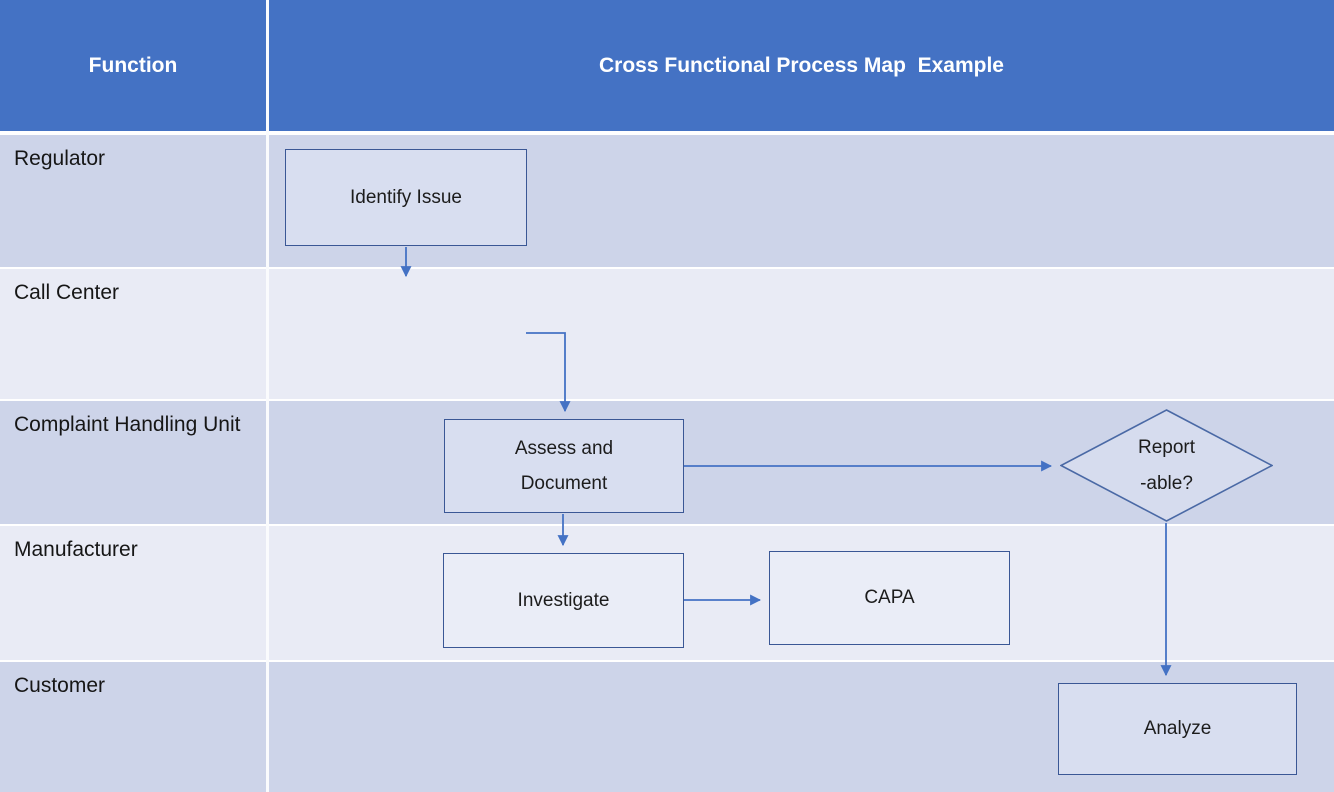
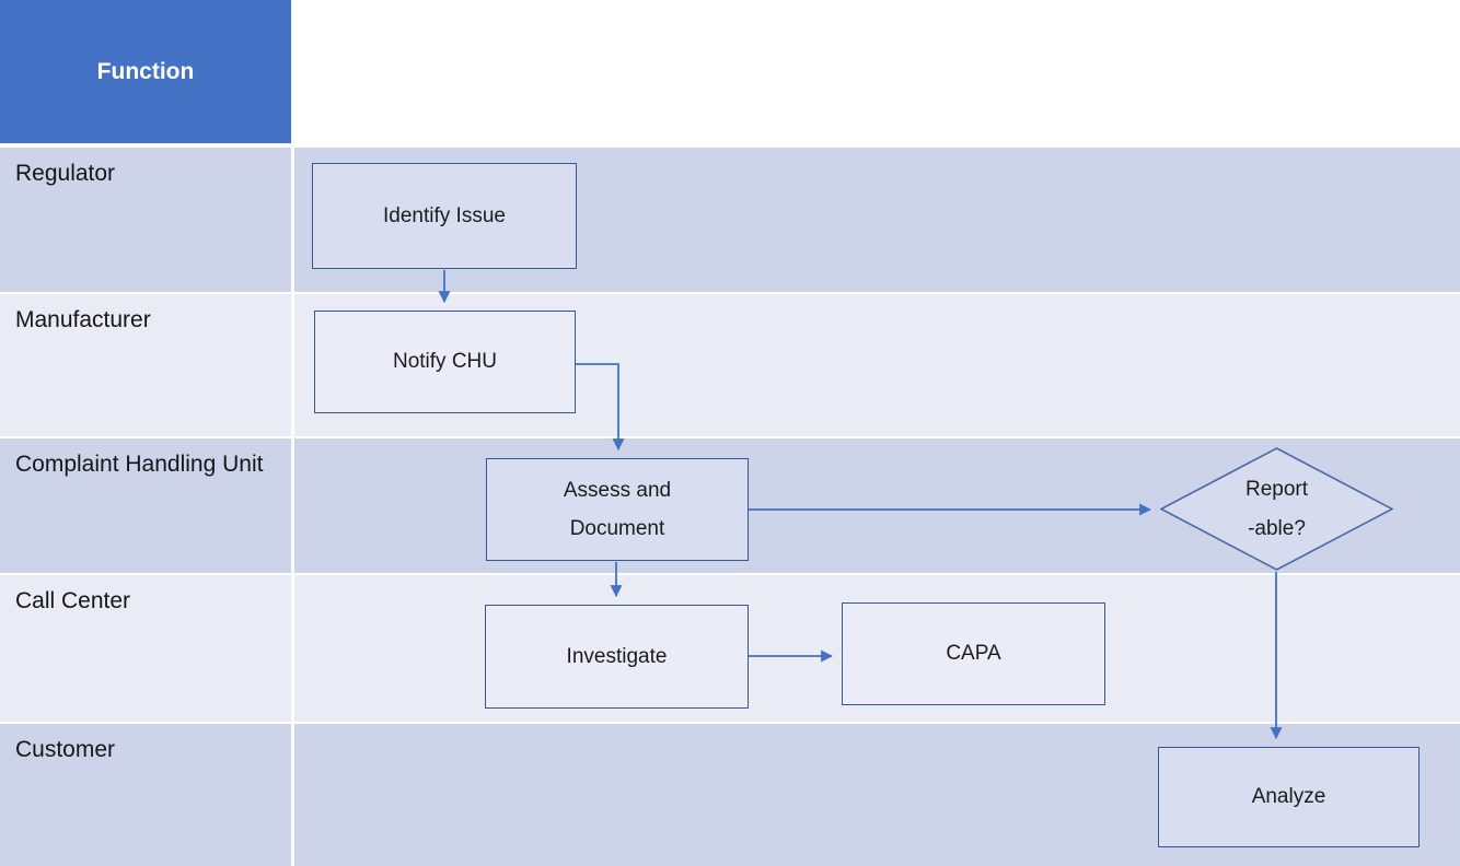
  Function
- Cross Functional Process Map Example
  Regulator
- Call Center
+ Manufacturer
  Complaint Handling Unit
- Manufacturer
+ Call Center
  Customer
  Identify Issue
+ Notify CHU
  Assess and
  Document
  Report
  -able?
  Investigate
  CAPA
  Analyze
